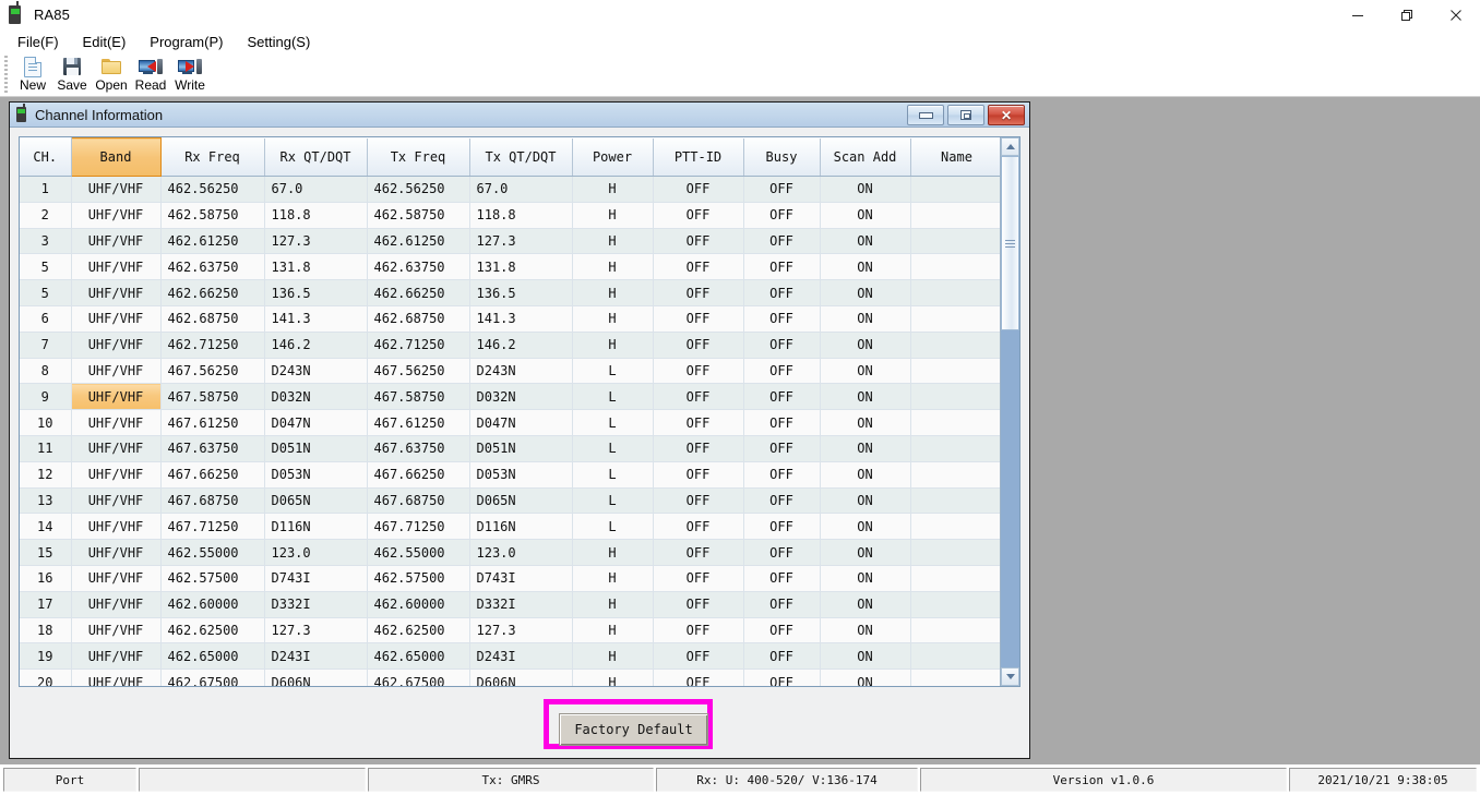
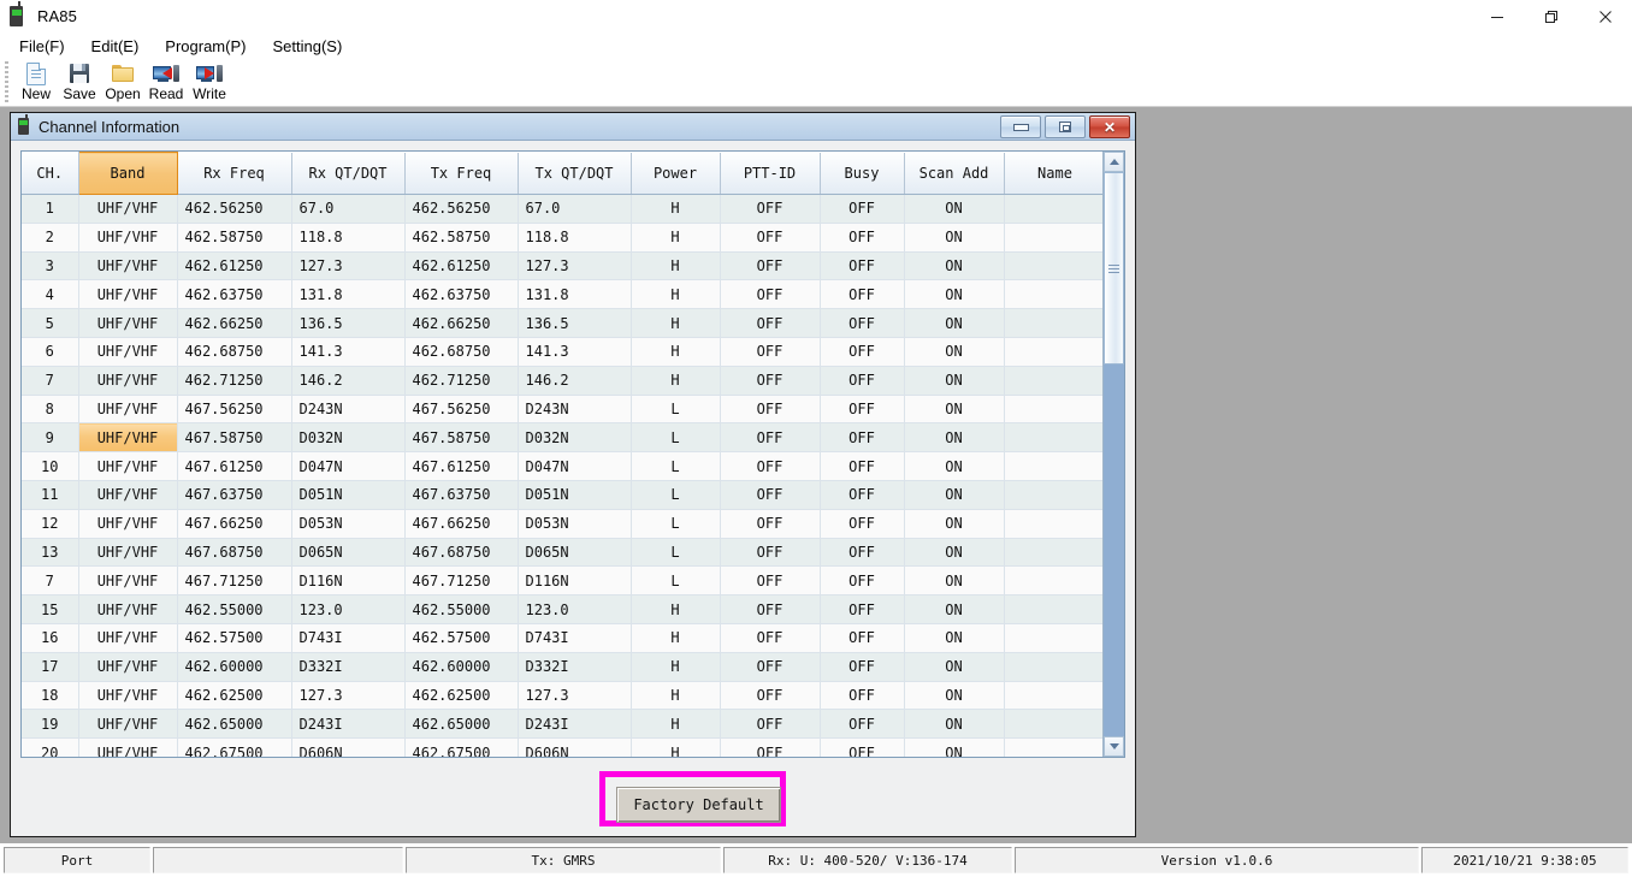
  RA85
  File(F)
  Edit(E)
  Program(P)
  Setting(S)
  New
  Save
  Open
  Read
  Write
  Channel Information
  ✕
  CH.	Band	Rx Freq	Rx QT/DQT	Tx Freq	Tx QT/DQT	Power	PTT-ID	Busy	Scan Add	Name
  1	UHF/VHF	462.56250	67.0	462.56250	67.0	H	OFF	OFF	ON
  2	UHF/VHF	462.58750	118.8	462.58750	118.8	H	OFF	OFF	ON
  3	UHF/VHF	462.61250	127.3	462.61250	127.3	H	OFF	OFF	ON
- 5	UHF/VHF	462.63750	131.8	462.63750	131.8	H	OFF	OFF	ON
+ 4	UHF/VHF	462.63750	131.8	462.63750	131.8	H	OFF	OFF	ON
  5	UHF/VHF	462.66250	136.5	462.66250	136.5	H	OFF	OFF	ON
  6	UHF/VHF	462.68750	141.3	462.68750	141.3	H	OFF	OFF	ON
  7	UHF/VHF	462.71250	146.2	462.71250	146.2	H	OFF	OFF	ON
  8	UHF/VHF	467.56250	D243N	467.56250	D243N	L	OFF	OFF	ON
  9	UHF/VHF	467.58750	D032N	467.58750	D032N	L	OFF	OFF	ON
  10	UHF/VHF	467.61250	D047N	467.61250	D047N	L	OFF	OFF	ON
  11	UHF/VHF	467.63750	D051N	467.63750	D051N	L	OFF	OFF	ON
  12	UHF/VHF	467.66250	D053N	467.66250	D053N	L	OFF	OFF	ON
  13	UHF/VHF	467.68750	D065N	467.68750	D065N	L	OFF	OFF	ON
- 14	UHF/VHF	467.71250	D116N	467.71250	D116N	L	OFF	OFF	ON
+ 7	UHF/VHF	467.71250	D116N	467.71250	D116N	L	OFF	OFF	ON
  15	UHF/VHF	462.55000	123.0	462.55000	123.0	H	OFF	OFF	ON
  16	UHF/VHF	462.57500	D743I	462.57500	D743I	H	OFF	OFF	ON
  17	UHF/VHF	462.60000	D332I	462.60000	D332I	H	OFF	OFF	ON
  18	UHF/VHF	462.62500	127.3	462.62500	127.3	H	OFF	OFF	ON
  19	UHF/VHF	462.65000	D243I	462.65000	D243I	H	OFF	OFF	ON
  20	UHF/VHF	462.67500	D606N	462.67500	D606N	H	OFF	OFF	ON
  Factory Default
  Port
  Tx: GMRS
  Rx: U: 400-520/ V:136-174
  Version v1.0.6
  2021/10/21 9:38:05
